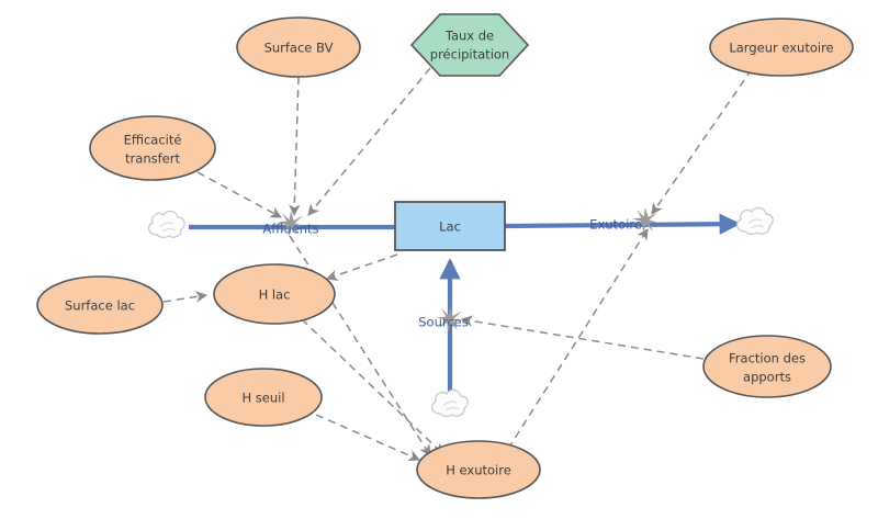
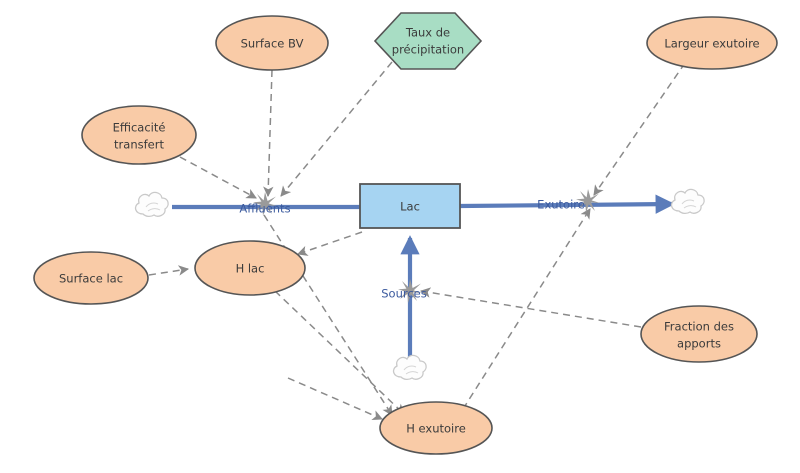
  Affluents
  Exutoire
  Sources
  Lac
  Taux de
  précipitation
  Surface BV
  Largeur exutoire
  Efficacité
  transfert
  Surface lac
  H lac
- H seuil
  Fraction des
  apports
  H exutoire
